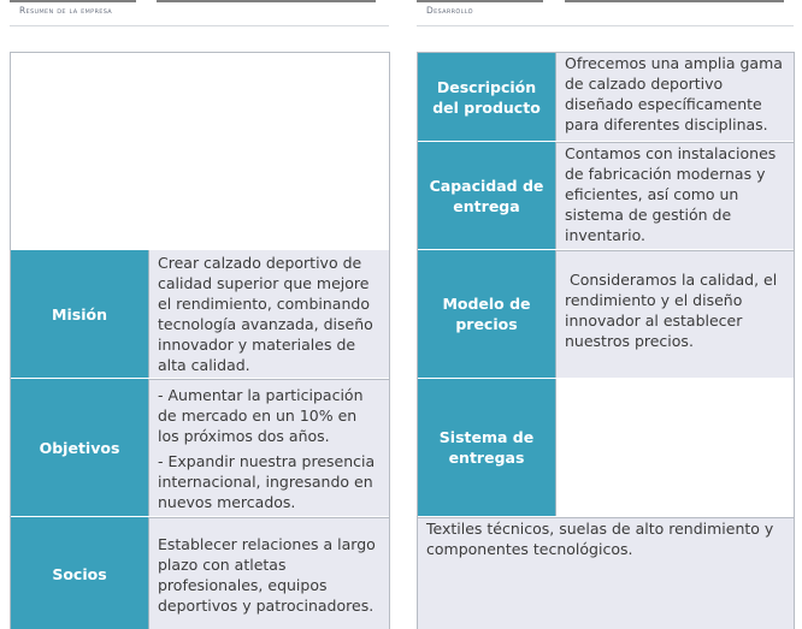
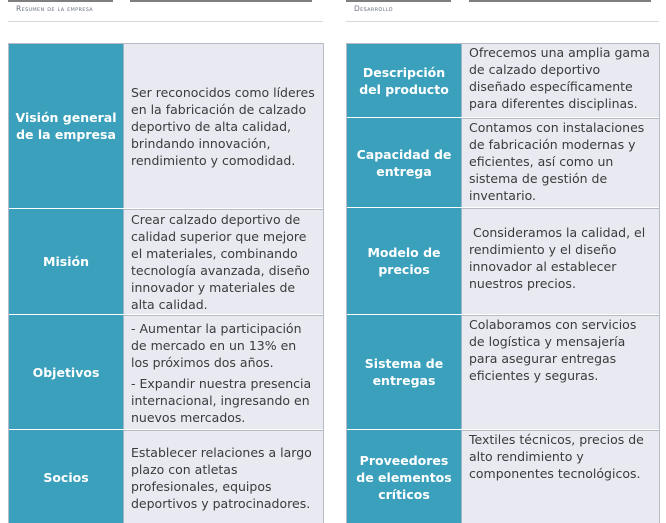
  Resumen de la empresa
  Desarrollo
+ Visión general de la empresa
+ Ser reconocidos como líderes en la fabricación de calzado deportivo de alta calidad, brindando innovación, rendimiento y comodidad.
  Misión
- Crear calzado deportivo de calidad superior que mejore el rendimiento, combinando tecnología avanzada, diseño innovador y materiales de alta calidad.
+ Crear calzado deportivo de calidad superior que mejore el materiales, combinando tecnología avanzada, diseño innovador y materiales de alta calidad.
  Objetivos
- - Aumentar la participación de mercado en un 10% en los próximos dos años.
+ - Aumentar la participación de mercado en un 13% en los próximos dos años.
  - Expandir nuestra presencia internacional, ingresando en nuevos mercados.
  Socios
  Establecer relaciones a largo plazo con atletas profesionales, equipos deportivos y patrocinadores.
  Descripción del producto
  Ofrecemos una amplia gama de calzado deportivo diseñado específicamente para diferentes disciplinas.
  Capacidad de entrega
  Contamos con instalaciones de fabricación modernas y eficientes, así como un sistema de gestión de inventario.
  Modelo de precios
  Consideramos la calidad, el rendimiento y el diseño innovador al establecer nuestros precios.
  Sistema de entregas
+ Colaboramos con servicios de logística y mensajería para asegurar entregas eficientes y seguras.
+ Proveedores de elementos críticos
- Textiles técnicos, suelas de alto rendimiento y componentes tecnológicos.
+ Textiles técnicos, precios de alto rendimiento y componentes tecnológicos.
